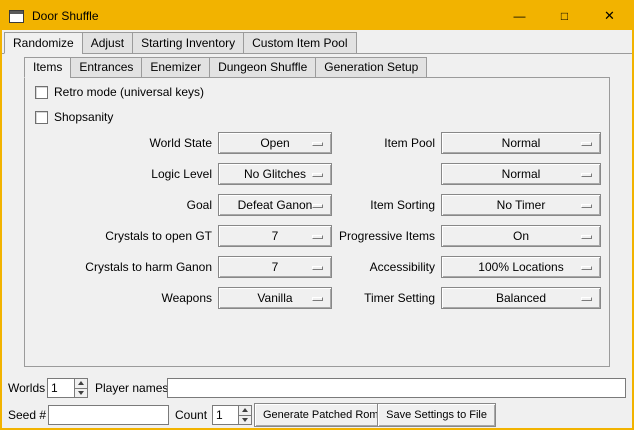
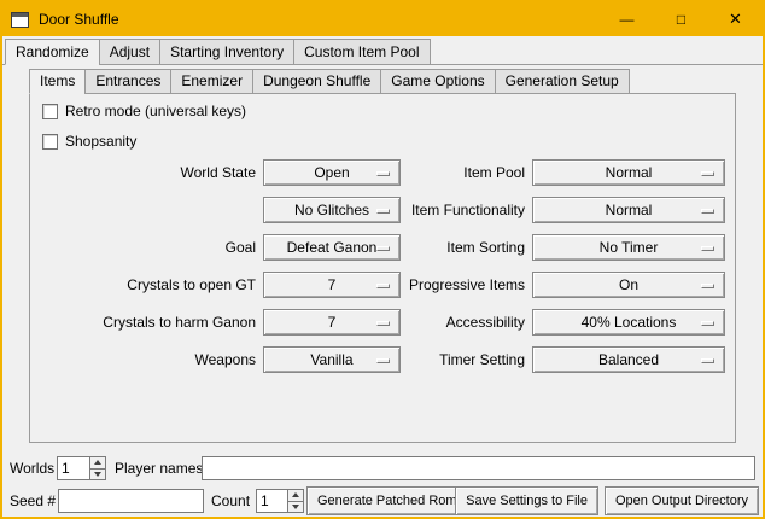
  Door Shuffle
  —
  □
  ✕
  Randomize
  Adjust
  Starting Inventory
  Custom Item Pool
  Items
  Entrances
  Enemizer
  Dungeon Shuffle
+ Game Options
  Generation Setup
  Retro mode (universal keys)
  Shopsanity
  World State
  Open
- Logic Level
  No Glitches
  Goal
  Defeat Ganon
  Crystals to open GT
  7
  Crystals to harm Ganon
  7
  Weapons
  Vanilla
  Item Pool
  Normal
+ Item Functionality
  Normal
  Item Sorting
  No Timer
  Progressive Items
  On
  Accessibility
- 100% Locations
+ 40% Locations
  Timer Setting
  Balanced
  Worlds
  1
  Player names
  Seed #
  Count
  1
  Generate Patched Rom
  Save Settings to File
+ Open Output Directory
